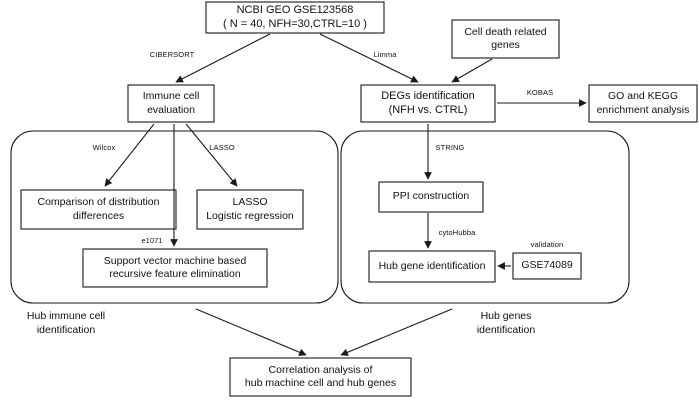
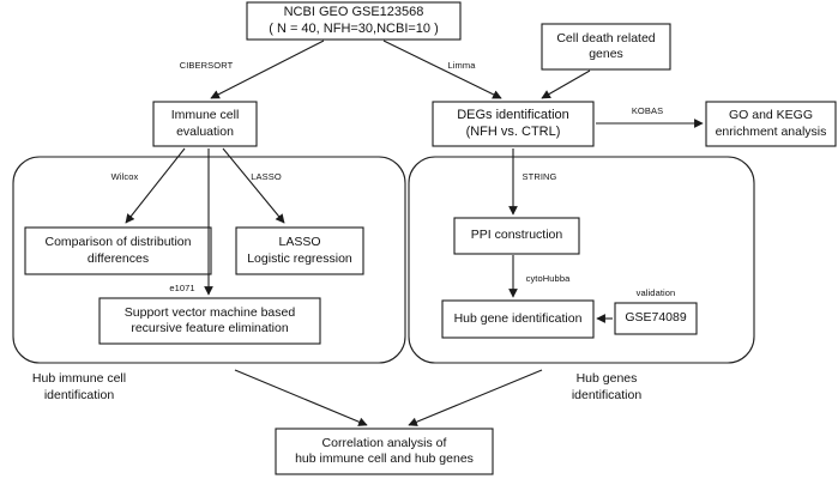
  NCBI GEO GSE123568
- ( N = 40, NFH=30,CTRL=10 )
+ ( N = 40, NFH=30,NCBI=10 )
  Cell death related
  genes
  Immune cell
  evaluation
  DEGs identification
  (NFH vs. CTRL)
  GO and KEGG
  enrichment analysis
  Comparison of distribution
  differences
  LASSO
  Logistic regression
  Support vector machine based
  recursive feature elimination
  PPI construction
  Hub gene identification
  GSE74089
  Correlation analysis of
- hub machine cell and hub genes
+ hub immune cell and hub genes
  CIBERSORT
  Limma
  KOBAS
  Wilcox
  LASSO
  e1071
  STRING
  cytoHubba
  validation
  Hub immune cell
  identification
  Hub genes
  identification
